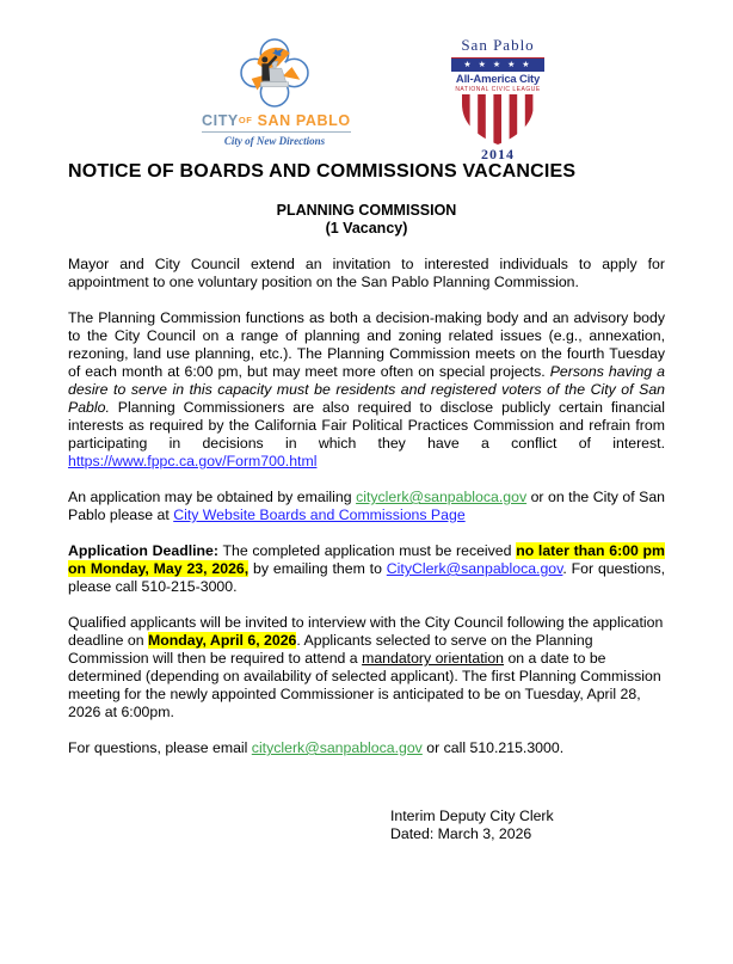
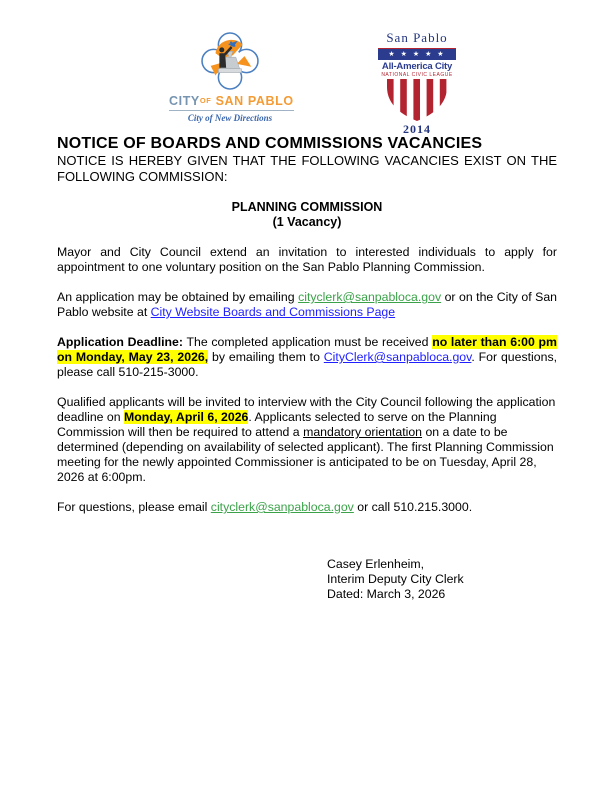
  CITYOF SAN PABLO
  City of New Directions
  San Pablo
  All-America City
  2014
  NOTICE OF BOARDS AND COMMISSIONS VACANCIES
+ NOTICE IS HEREBY GIVEN THAT THE FOLLOWING VACANCIES EXIST ON THE FOLLOWING COMMISSION:
  PLANNING COMMISSION
  (1 Vacancy)
  Mayor and City Council extend an invitation to interested individuals to apply for appointment to one voluntary position on the San Pablo Planning Commission.
- The Planning Commission functions as both a decision-making body and an advisory body to the City Council on a range of planning and zoning related issues (e.g., annexation, rezoning, land use planning, etc.). The Planning Commission meets on the fourth Tuesday of each month at 6:00 pm, but may meet more often on special projects. Persons having a desire to serve in this capacity must be residents and registered voters of the City of San Pablo. Planning Commissioners are also required to disclose publicly certain financial interests as required by the California Fair Political Practices Commission and refrain from participating in decisions in which they have a conflict of interest. https://www.fppc.ca.gov/Form700.html
- An application may be obtained by emailing cityclerk@sanpabloca.gov or on the City of San Pablo please at City Website Boards and Commissions Page
+ An application may be obtained by emailing cityclerk@sanpabloca.gov or on the City of San Pablo website at City Website Boards and Commissions Page
  Application Deadline: The completed application must be received no later than 6:00 pm on Monday, May 23, 2026, by emailing them to CityClerk@sanpabloca.gov. For questions, please call 510-215-3000.
  Qualified applicants will be invited to interview with the City Council following the application deadline on Monday, April 6, 2026. Applicants selected to serve on the Planning Commission will then be required to attend a mandatory orientation on a date to be determined (depending on availability of selected applicant). The first Planning Commission meeting for the newly appointed Commissioner is anticipated to be on Tuesday, April 28, 2026 at 6:00pm.
  For questions, please email cityclerk@sanpabloca.gov or call 510.215.3000.
+ Casey Erlenheim,
  Interim Deputy City Clerk
  Dated: March 3, 2026
